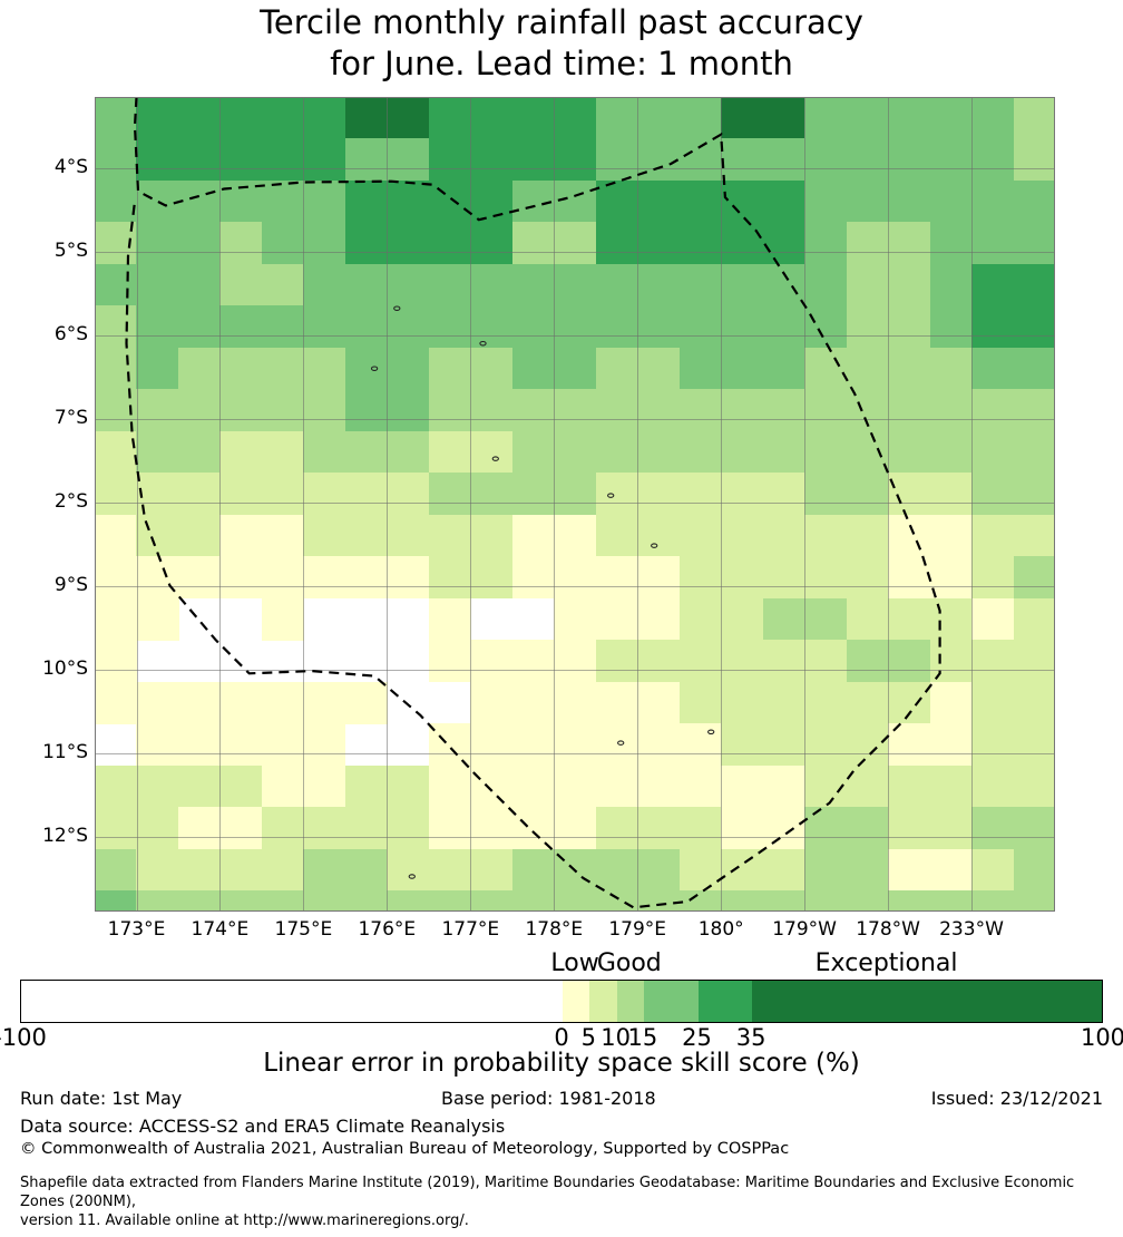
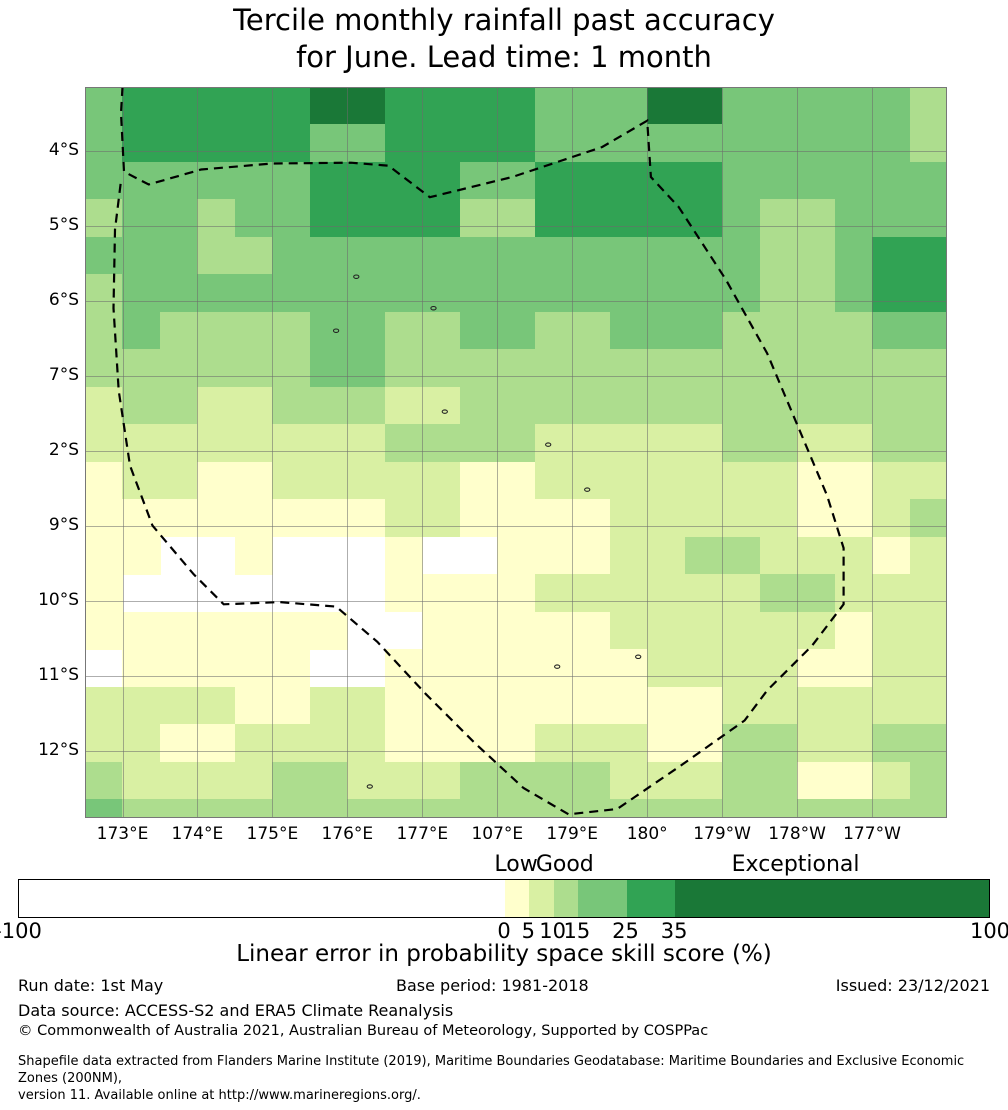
  Tercile monthly rainfall past accuracy
  for June. Lead time: 1 month
  4°S
  5°S
  6°S
  7°S
  2°S
  9°S
  10°S
  11°S
  12°S
  173°E
  174°E
  175°E
  176°E
  177°E
- 178°E
+ 107°E
  179°E
  180°
  179°W
  178°W
- 233°W
+ 177°W
  100
  0
  5
  10
  15
  25
  35
  100
  Low
  Good
  Exceptional
  Linear error in probability space skill score (%)
  Run date: 1st May
  Base period: 1981-2018
  Issued: 23/12/2021
  Data source: ACCESS-S2 and ERA5 Climate Reanalysis
  © Commonwealth of Australia 2021, Australian Bureau of Meteorology, Supported by COSPPac
  Shapefile data extracted from Flanders Marine Institute (2019), Maritime Boundaries Geodatabase: Maritime Boundaries and Exclusive Economic Zones (200NM),
  version 11. Available online at http://www.marineregions.org/.
